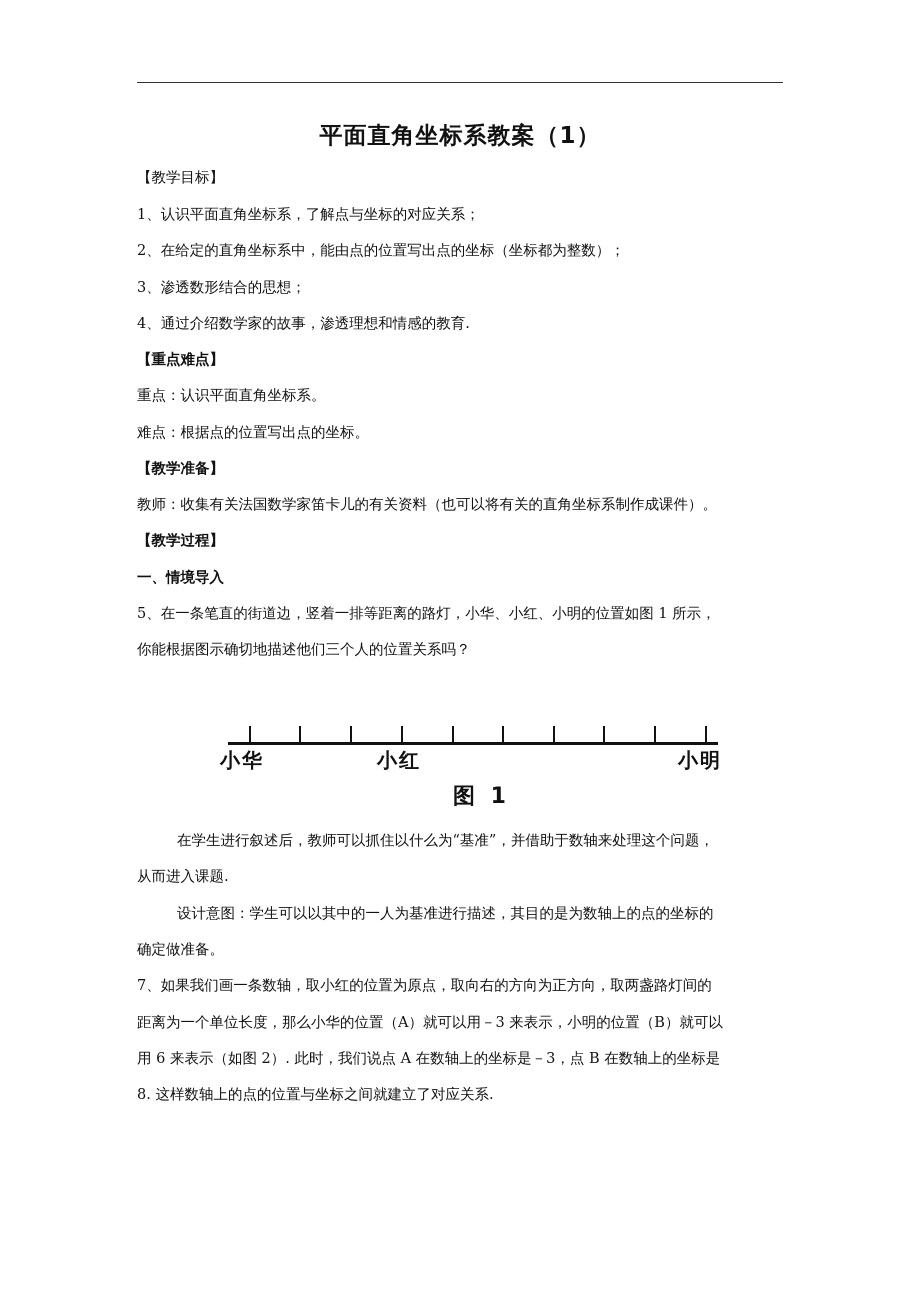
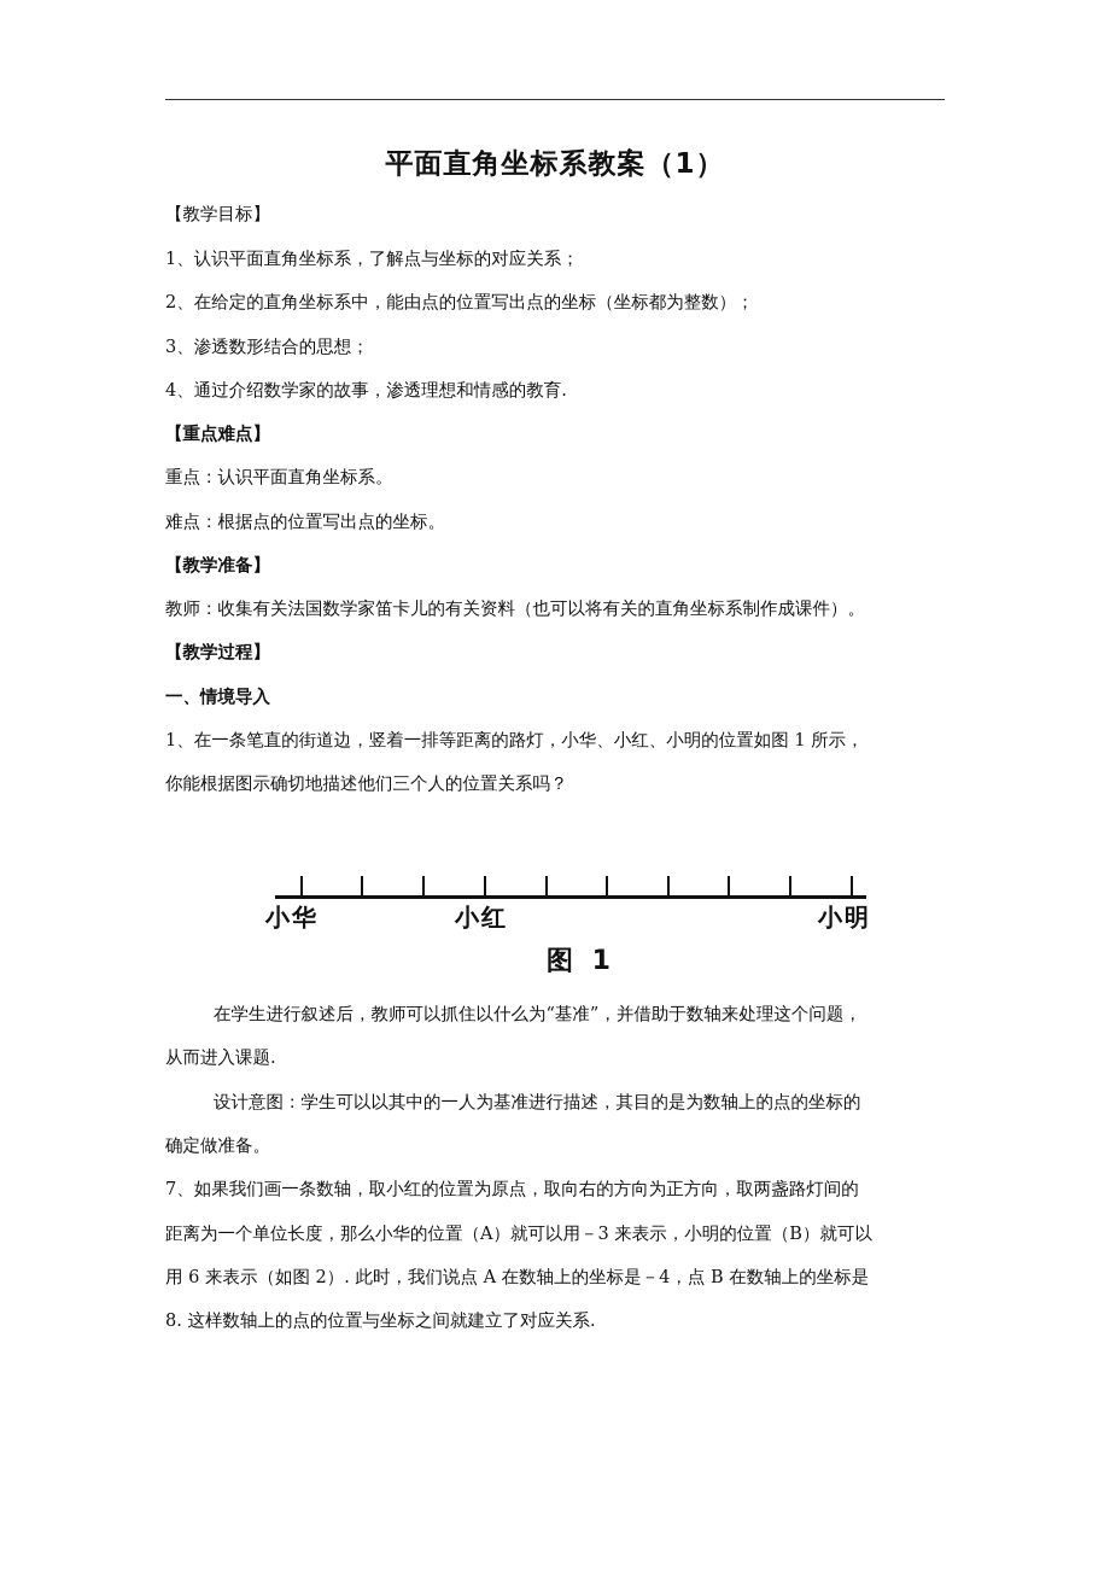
  平面直角坐标系教案（1）
  【教学目标】
  1、认识平面直角坐标系，了解点与坐标的对应关系；
  2、在给定的直角坐标系中，能由点的位置写出点的坐标（坐标都为整数）；
  3、渗透数形结合的思想；
  4、通过介绍数学家的故事，渗透理想和情感的教育.
  【重点难点】
  重点：认识平面直角坐标系。
  难点：根据点的位置写出点的坐标。
  【教学准备】
  教师：收集有关法国数学家笛卡儿的有关资料（也可以将有关的直角坐标系制作成课件）。
  【教学过程】
  一、情境导入
- 5、在一条笔直的街道边，竖着一排等距离的路灯，小华、小红、小明的位置如图 1 所示，
+ 1、在一条笔直的街道边，竖着一排等距离的路灯，小华、小红、小明的位置如图 1 所示，
  你能根据图示确切地描述他们三个人的位置关系吗？
  小华
  小红
  小明
  图 1
  在学生进行叙述后，教师可以抓住以什么为“基准”，并借助于数轴来处理这个问题，
  从而进入课题.
  设计意图：学生可以以其中的一人为基准进行描述，其目的是为数轴上的点的坐标的
  确定做准备。
  7、如果我们画一条数轴，取小红的位置为原点，取向右的方向为正方向，取两盏路灯间的
  距离为一个单位长度，那么小华的位置（A）就可以用－3 来表示，小明的位置（B）就可以
- 用 6 来表示（如图 2）. 此时，我们说点 A 在数轴上的坐标是－3，点 B 在数轴上的坐标是
+ 用 6 来表示（如图 2）. 此时，我们说点 A 在数轴上的坐标是－4，点 B 在数轴上的坐标是
  8. 这样数轴上的点的位置与坐标之间就建立了对应关系.
